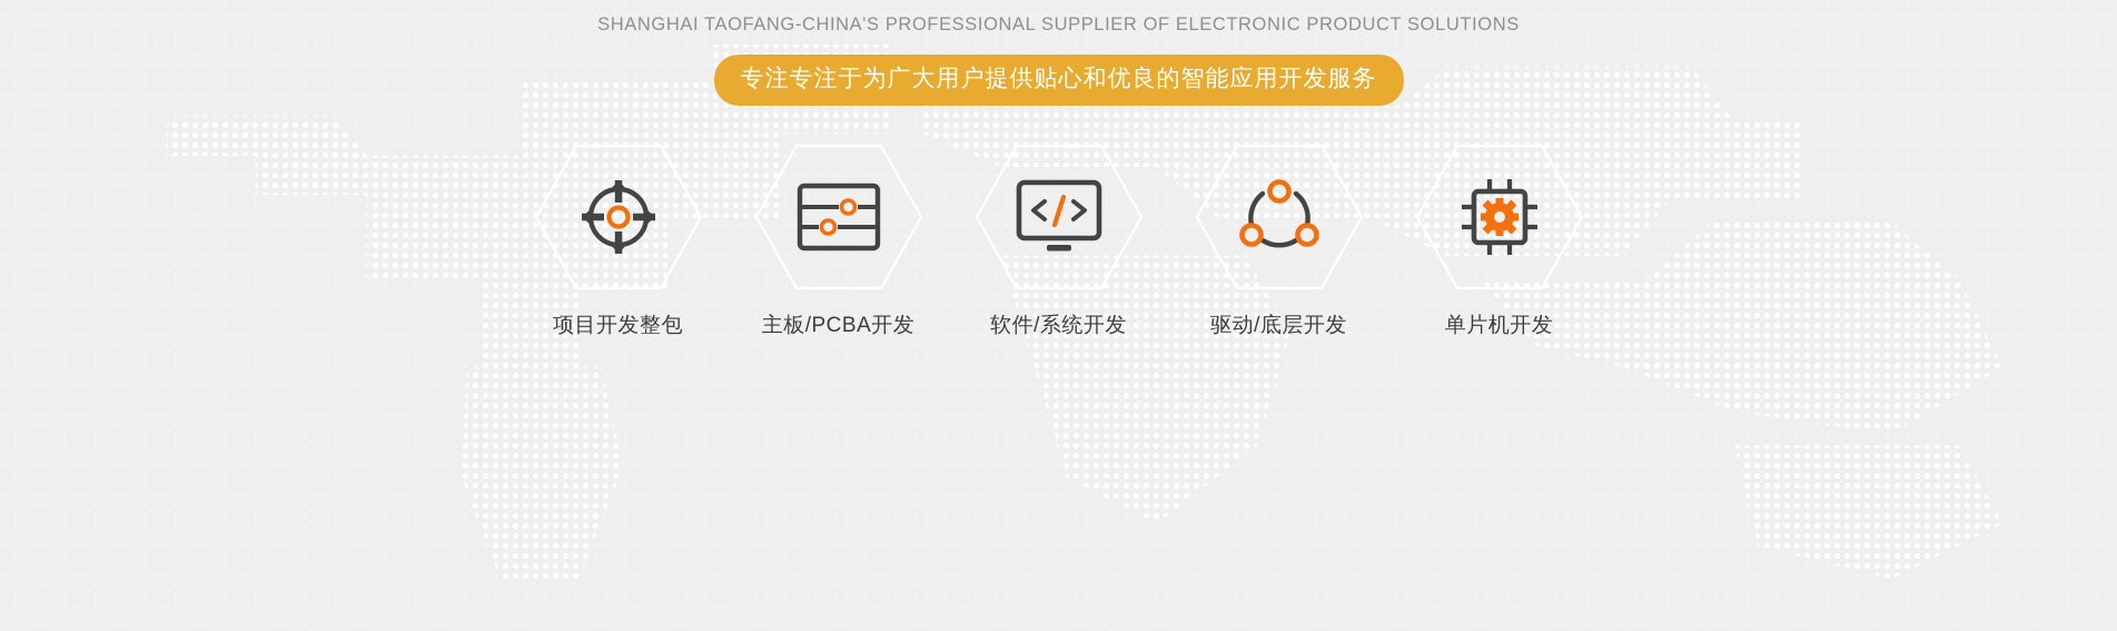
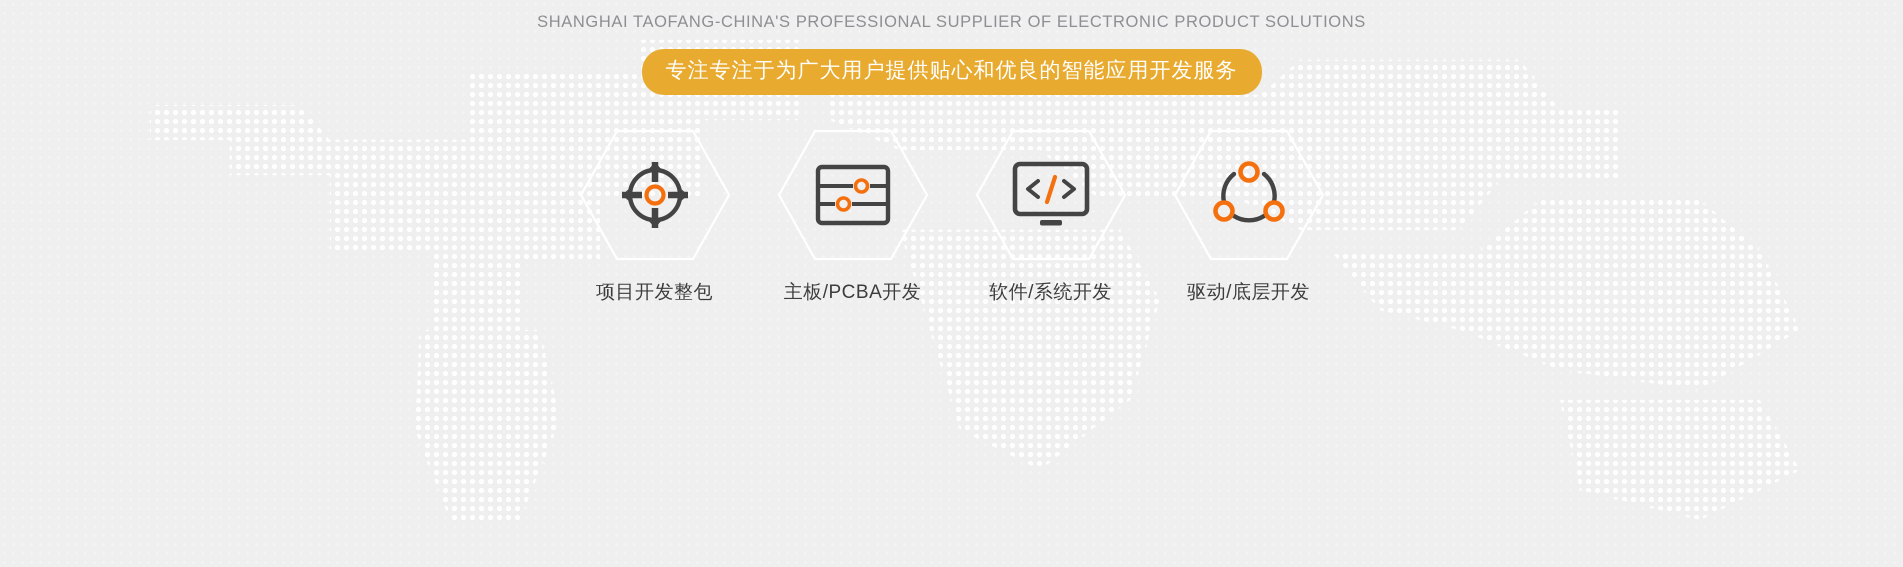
  SHANGHAI TAOFANG-CHINA'S PROFESSIONAL SUPPLIER OF ELECTRONIC PRODUCT SOLUTIONS
  专注专注于为广大用户提供贴心和优良的智能应用开发服务
  项目开发整包
  主板/PCBA开发
  软件/系统开发
  驱动/底层开发
- 单片机开发
